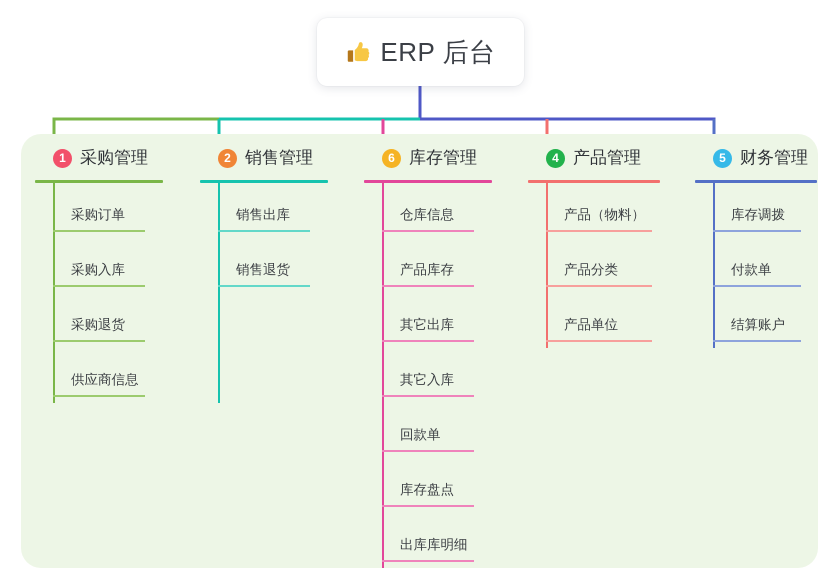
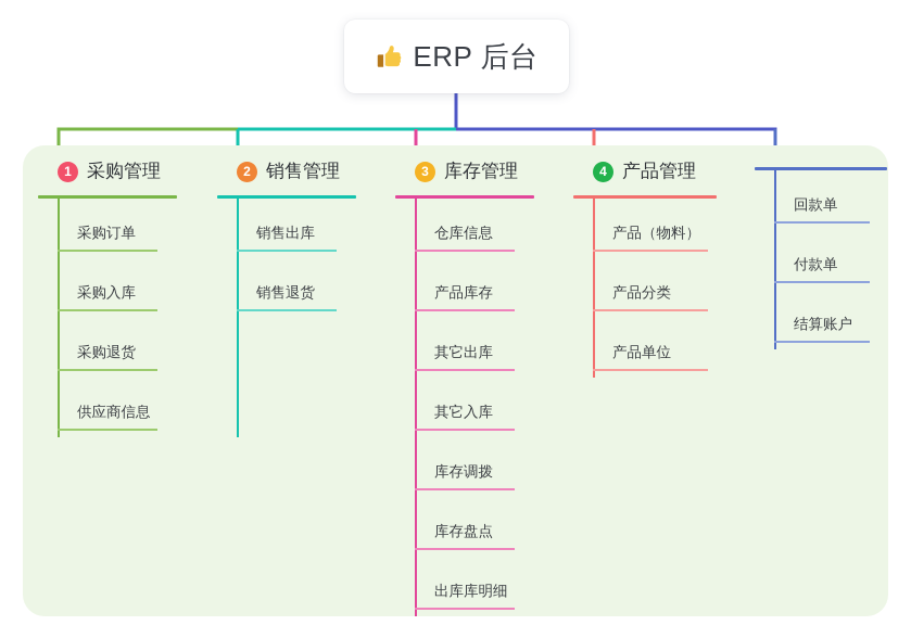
  ERP 后台
  1
  采购管理
  采购订单
  采购入库
  采购退货
  供应商信息
  2
  销售管理
  销售出库
  销售退货
- 6
+ 3
  库存管理
  仓库信息
  产品库存
  其它出库
  其它入库
- 回款单
+ 库存调拨
  库存盘点
  出库库明细
  4
  产品管理
  产品（物料）
  产品分类
  产品单位
- 5
- 财务管理
- 库存调拨
+ 回款单
  付款单
  结算账户
